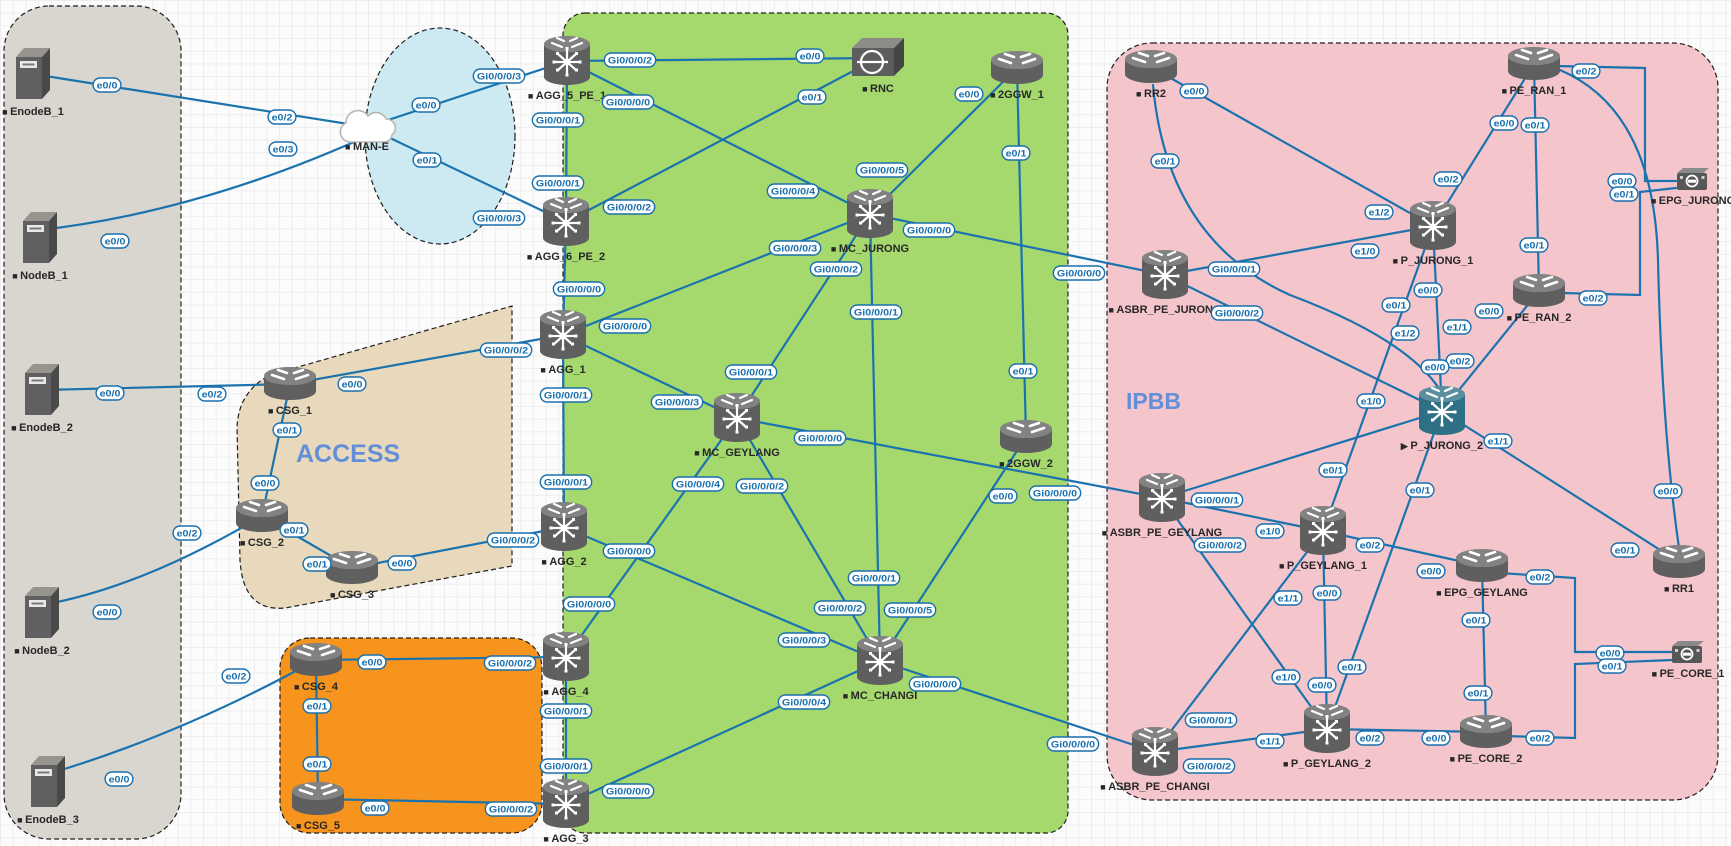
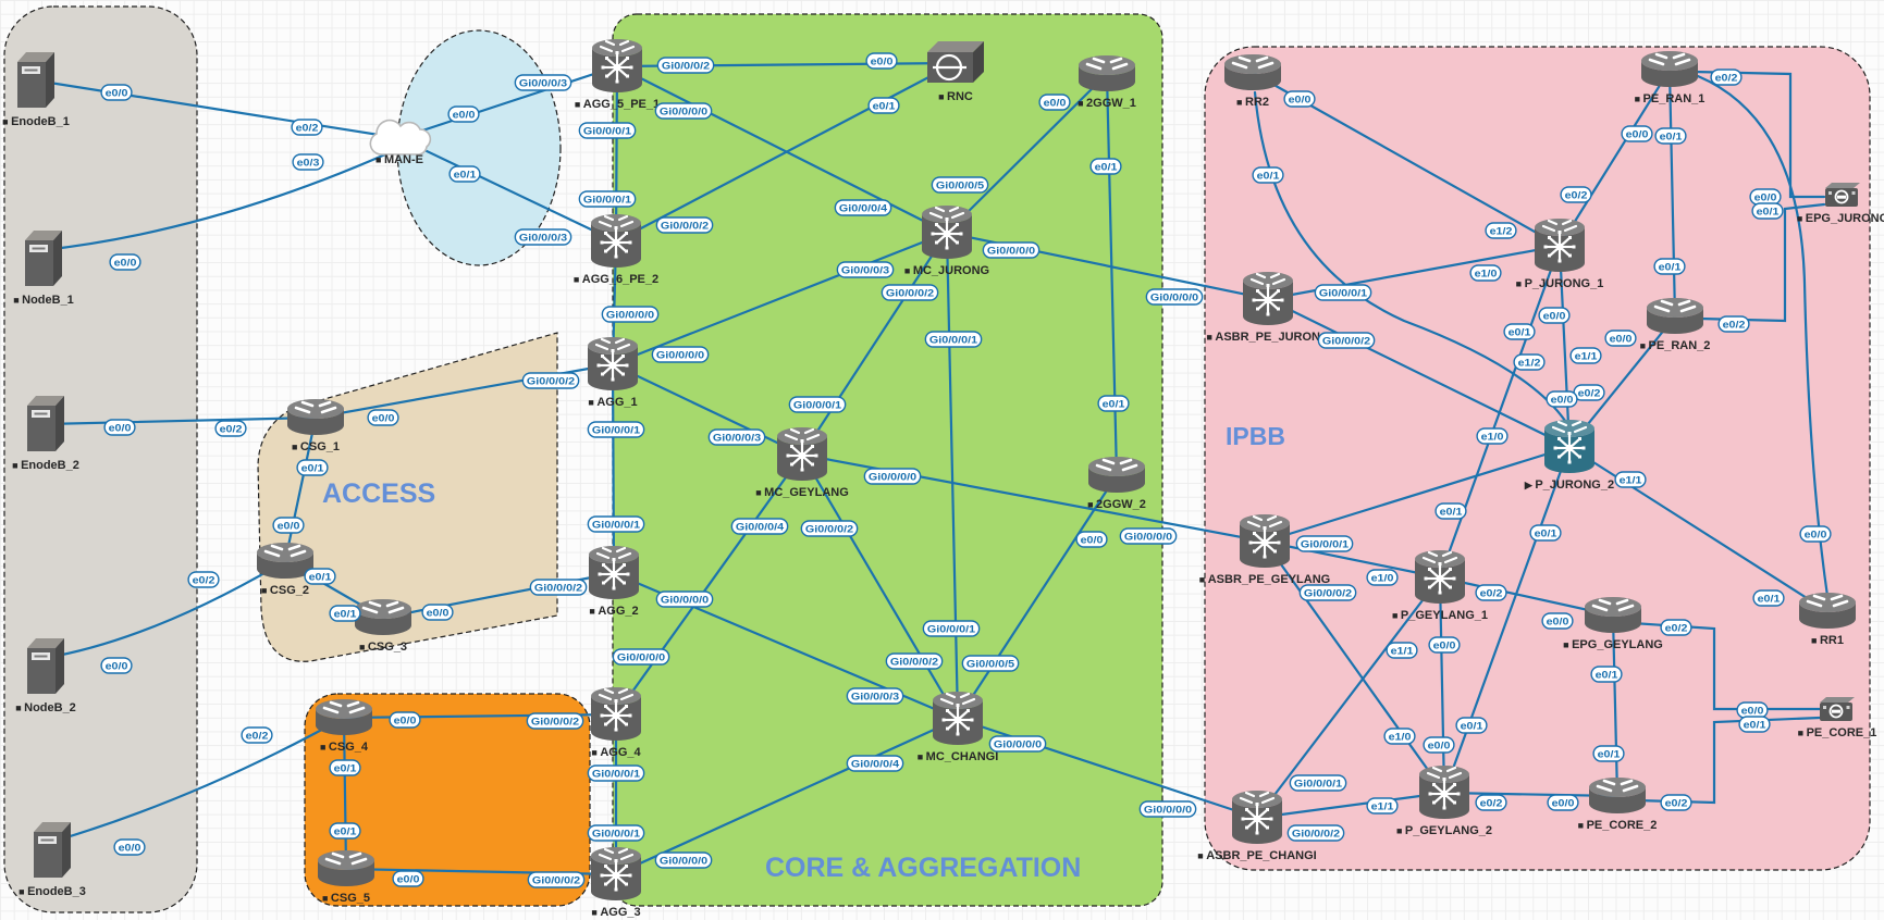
  ACCESS
+ CORE & AGGREGATION
  IPBB
  ■ EnodeB_1
  ■ NodeB_1
  ■ EnodeB_2
  ■ NodeB_2
  ■ EnodeB_3
  ■ MAN-E
  ■ RNC
  ■ CSG_1
  ■ CSG_2
  ■ CSG_3
  ■ CSG_4
  ■ CSG_5
  ■ 2GGW_1
  ■ 2GGW_2
  ■ RR2
  ■ RR1
  ■ PE_RAN_1
  ■ PE_RAN_2
  ■ EPG_GEYLANG
  ■ PE_CORE_2
  ■ AGG_5_PE_1
  ■ AGG_6_PE_2
  ■ AGG_1
  ■ AGG_2
  ■ AGG_4
  ■ AGG_3
  ■ MC_JURONG
  ■ MC_GEYLANG
  ■ MC_CHANGI
  ■ ASBR_PE_JURON
  ■ ASBR_PE_GEYLANG
  ■ ASBR_PE_CHANGI
  ■ P_JURONG_1
  ▶ P_JURONG_2
  ■ P_GEYLANG_1
  ■ P_GEYLANG_2
  ■ EPG_JURON
  ■ PE_CORE_1
  e0/0
  e0/2
  e0/0
  e0/3
  e0/0
  e0/2
  e0/0
  e0/2
  e0/0
  e0/2
  e0/0
  Gi0/0/0/3
  e0/1
  Gi0/0/0/3
  Gi0/0/0/1
  Gi0/0/0/1
  Gi0/0/0/2
  e0/0
  Gi0/0/0/0
  Gi0/0/0/4
  Gi0/0/0/2
  e0/1
  Gi0/0/0/0
  Gi0/0/0/2
  Gi0/0/0/0
  Gi0/0/0/3
  Gi0/0/0/1
  Gi0/0/0/1
  Gi0/0/0/3
  e0/0
  e0/1
  e0/0
  e0/1
  e0/1
  e0/0
  Gi0/0/0/2
  Gi0/0/0/5
  e0/0
  e0/1
  Gi0/0/0/2
  Gi0/0/0/1
  Gi0/0/0/1
  Gi0/0/0/1
  Gi0/0/0/0
  Gi0/0/0/0
  Gi0/0/0/0
  Gi0/0/0/0
  Gi0/0/0/4
  Gi0/0/0/0
  Gi0/0/0/2
  Gi0/0/0/2
  Gi0/0/0/3
  Gi0/0/0/0
  Gi0/0/0/5
  e0/0
  e0/1
  Gi0/0/0/0
  Gi0/0/0/0
  Gi0/0/0/4
  Gi0/0/0/0
  e0/0
  Gi0/0/0/2
  e0/1
  e0/1
  Gi0/0/0/1
  Gi0/0/0/1
  e0/0
  Gi0/0/0/2
  e0/0
  e0/1
  e1/2
  e1/0
  Gi0/0/0/1
  Gi0/0/0/2
  e1/2
  e1/1
  e0/2
  e0/0
  e0/1
  e0/1
  e0/2
  e0/0
  e0/1
  e0/2
  e0/0
  e0/2
  e0/0
  e0/0
  e0/1
  e1/0
  e0/1
  e0/1
  e1/1
  e0/1
  e0/0
  Gi0/0/0/1
  e1/0
  Gi0/0/0/2
  e1/1
  e0/0
  e0/0
  e1/0
  e0/1
  e0/2
  e0/0
  e0/2
  e0/0
  e0/1
  e0/1
  e0/1
  e0/2
  e0/0
  e0/2
  Gi0/0/0/1
  Gi0/0/0/2
  e1/1
